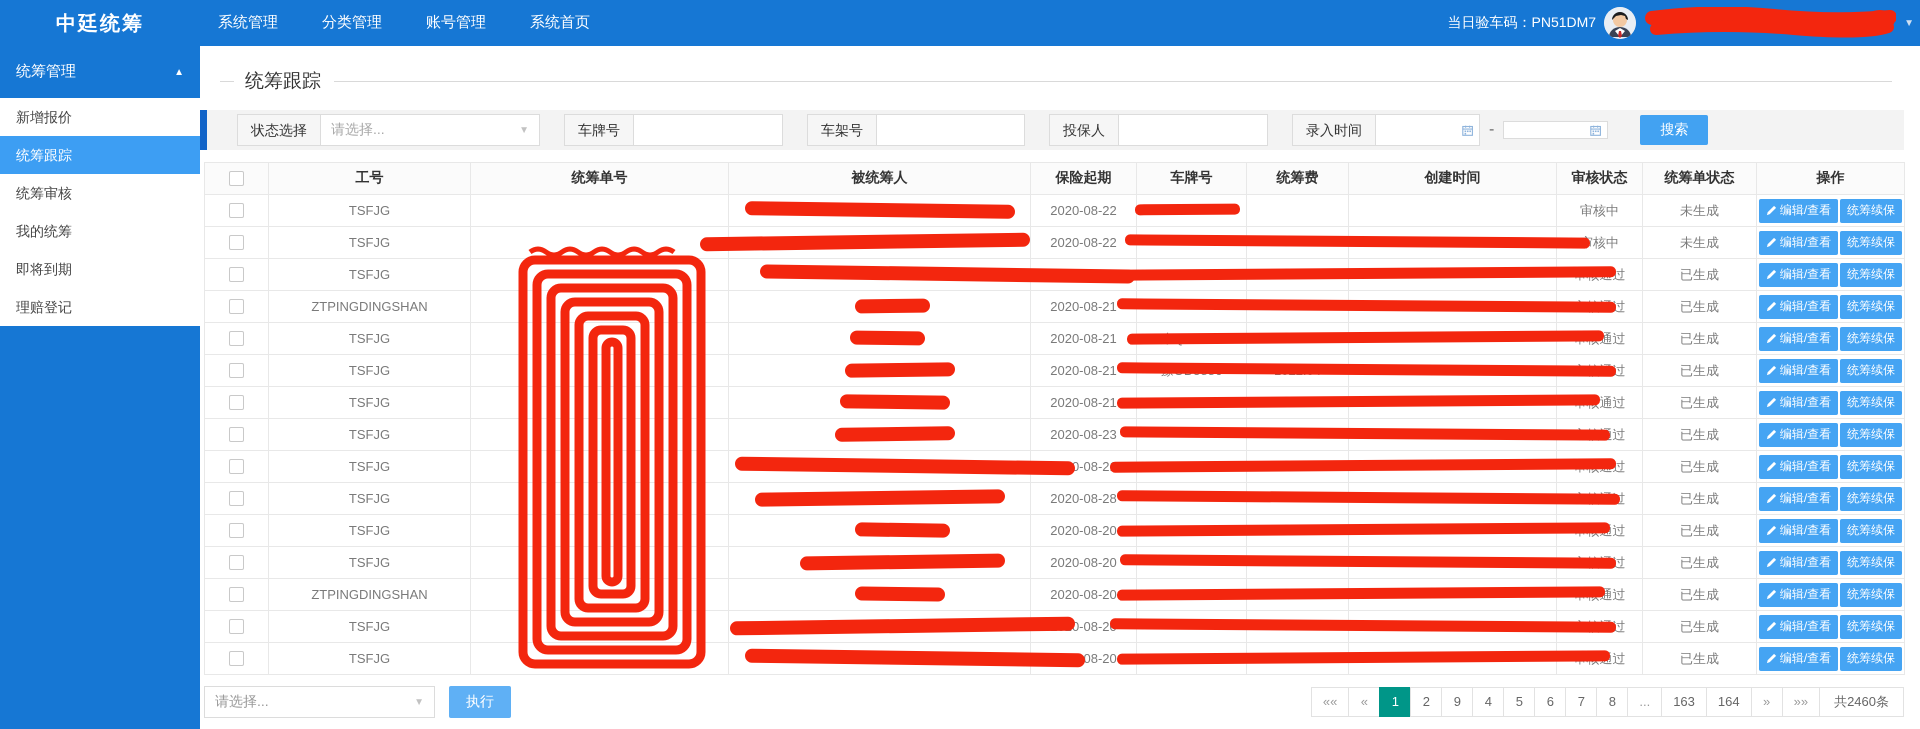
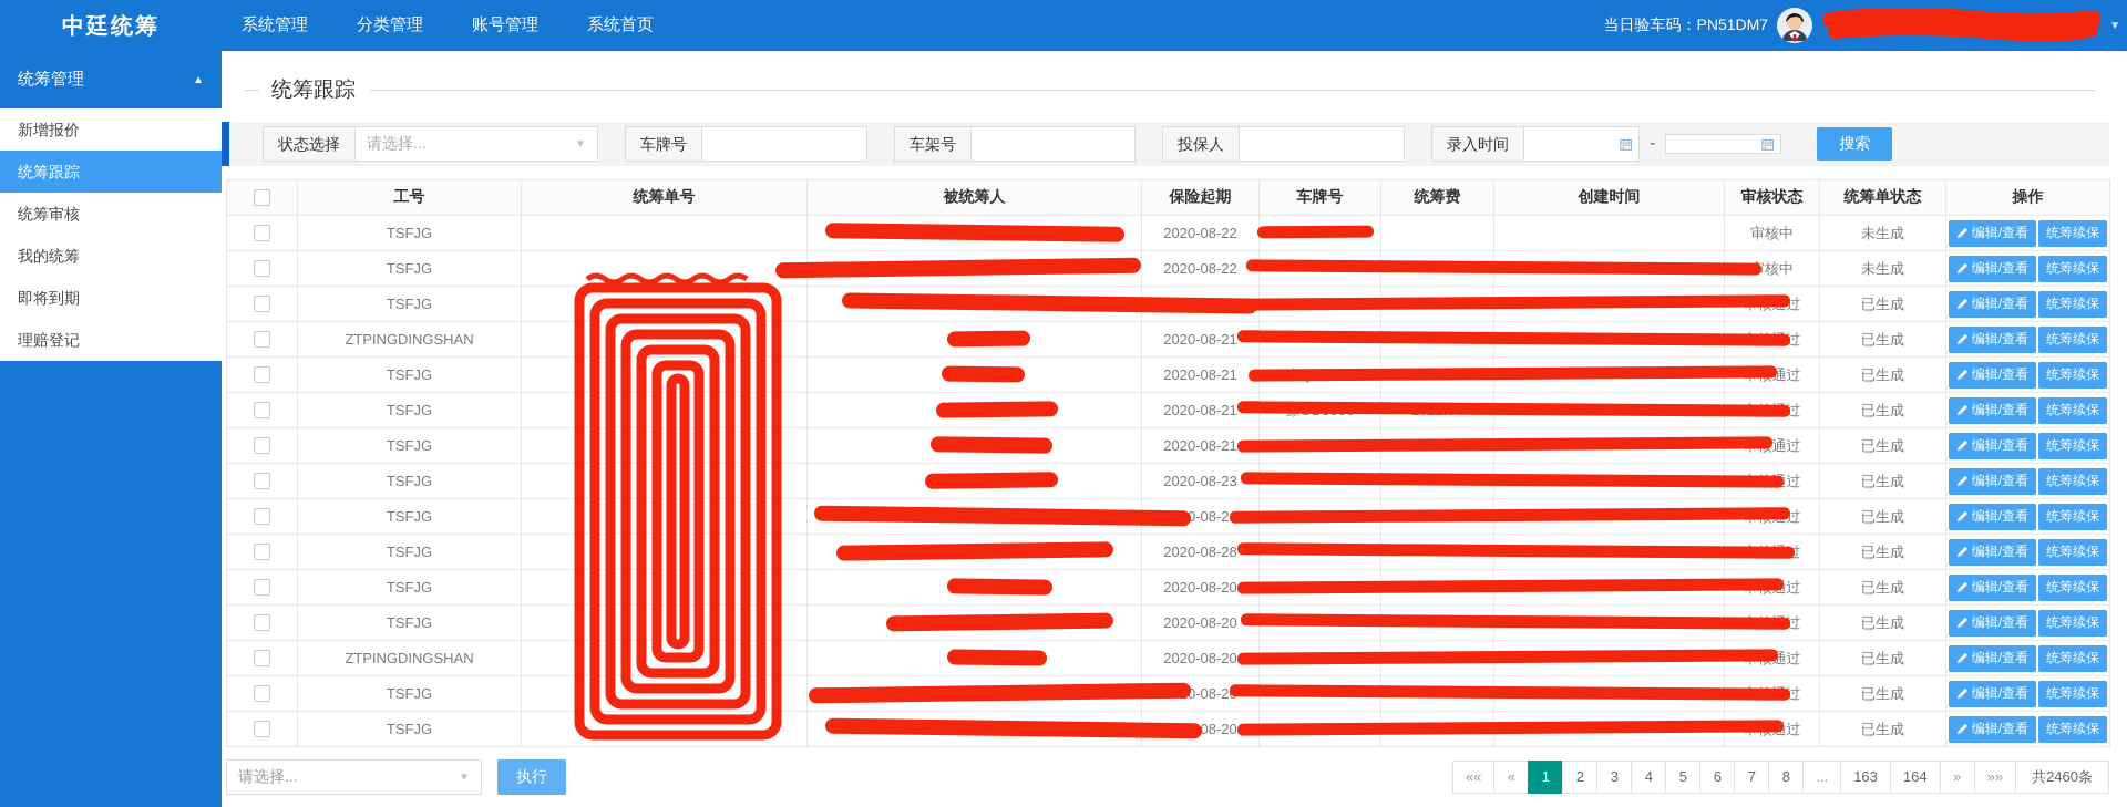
  中廷统筹
  系统管理
  分类管理
  账号管理
  系统首页
  当日验车码：PN51DM7
  ▼
  统筹管理
  ▲
  新增报价
  统筹跟踪
  统筹审核
  我的统筹
  即将到期
  理赔登记
  统筹跟踪
  状态选择
  请选择...
  ▼
  车牌号
  车架号
  投保人
  录入时间
  -
  搜索
  	工号	统筹单号	被统筹人	保险起期	车牌号	统筹费	创建时间	审核状态	统筹单状态	操作
  	TSFJG			2020-08-22				审核中	未生成	编辑/查看 统筹续保
  	TSFJG			2020-08-22				核中	未生成	编辑/查看 统筹续保
  	ZTPINGDINGSHAN			2020-08-21				过	已生成	编辑/查看 统筹续保
  	TSFJG			2020-08-21				通过	已生成	编辑/查看 统筹续保
  	TSFJG			2020-08-21				通过	已生成	编辑/查看 统筹续保
  	TSFJG			2020-08-23				过	已生成	编辑/查看 统筹续保
  	TSFJG			0-08-2				过	已生成	编辑/查看 统筹续保
  	TSFJG			2020-08-28					已生成	编辑/查看 统筹续保
  	TSFJG			2020-08-20				过	已生成	编辑/查看 统筹续保
  	TSFJG			2020-08-20				过	已生成	编辑/查看 统筹续保
  	ZTPINGDINGSHAN			2020-08-20				通过	已生成	编辑/查看 统筹续保
  	TSFJG			0-08-2				过	已生成	编辑/查看 统筹续保
  	TSFJG			08-20				过	已生成	编辑/查看 统筹续保
  请选择...
  ▼
  执行
  ««
  «
  1
  2
- 9
+ 3
  4
  5
  6
  7
  8
  ...
  163
  164
  »
  »»
  共2460条
